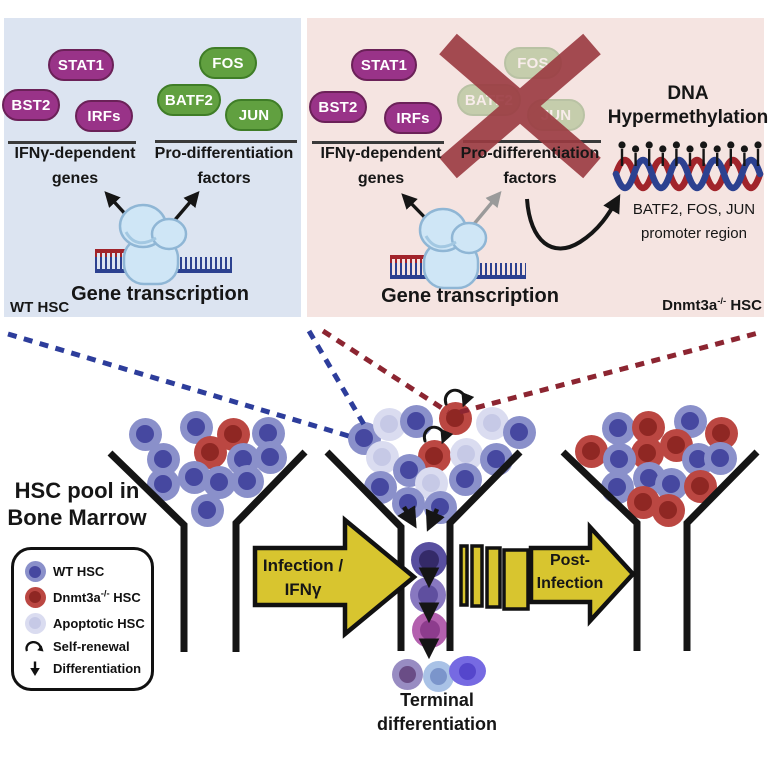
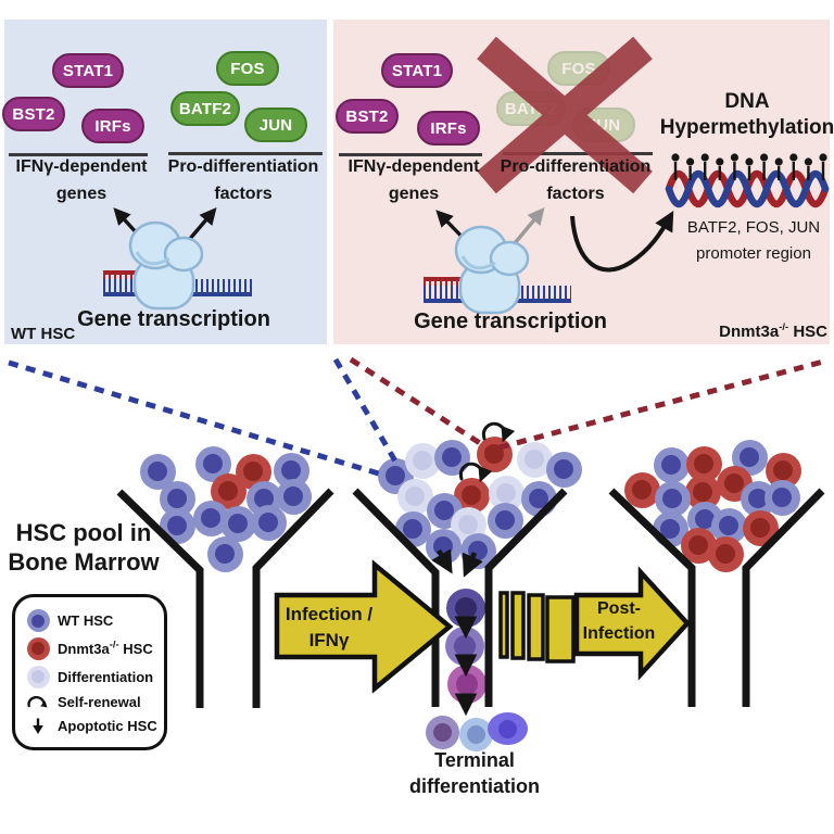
  STAT1
  BST2
  IRFs
  FOS
  BATF2
  JUN
  STAT1
  BST2
  IRFs
  FOS
  IFNγ-dependent
  genes
  Pro-differentiation
  factors
  Gene transcription
  WT HSC
  IFNγ-dependent
  genes
  Pro-differentiation
  factors
  DNA
  Hypermethylation
  BATF2, FOS, JUN
  promoter region
  Gene transcription
  Dnmt3a-/- HSC
  HSC pool in
  Bone Marrow
  Infection /
  IFNγ
  Post-
  Infection
  Terminal
  differentiation
  WT HSC
  Dnmt3a-/- HSC
- Apoptotic HSC
+ Differentiation
  Self-renewal
- Differentiation
+ Apoptotic HSC
